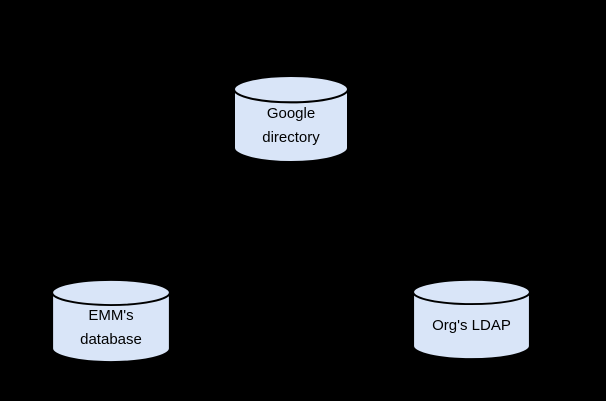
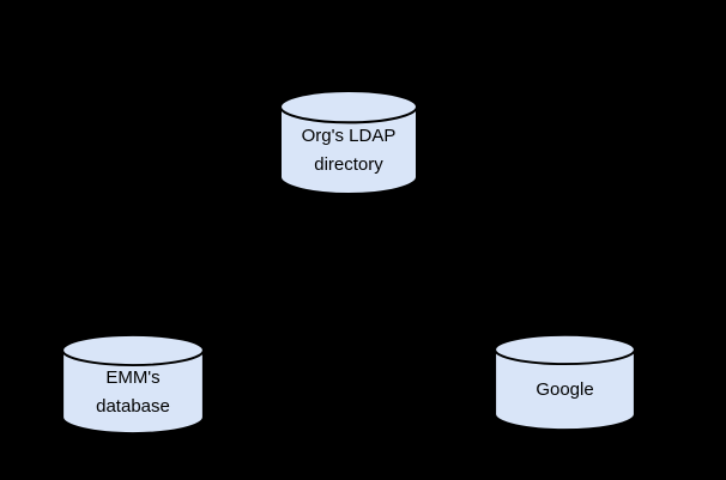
- Google
+ Org's LDAP
  directory
  EMM's
  database
- Org's LDAP
+ Google
